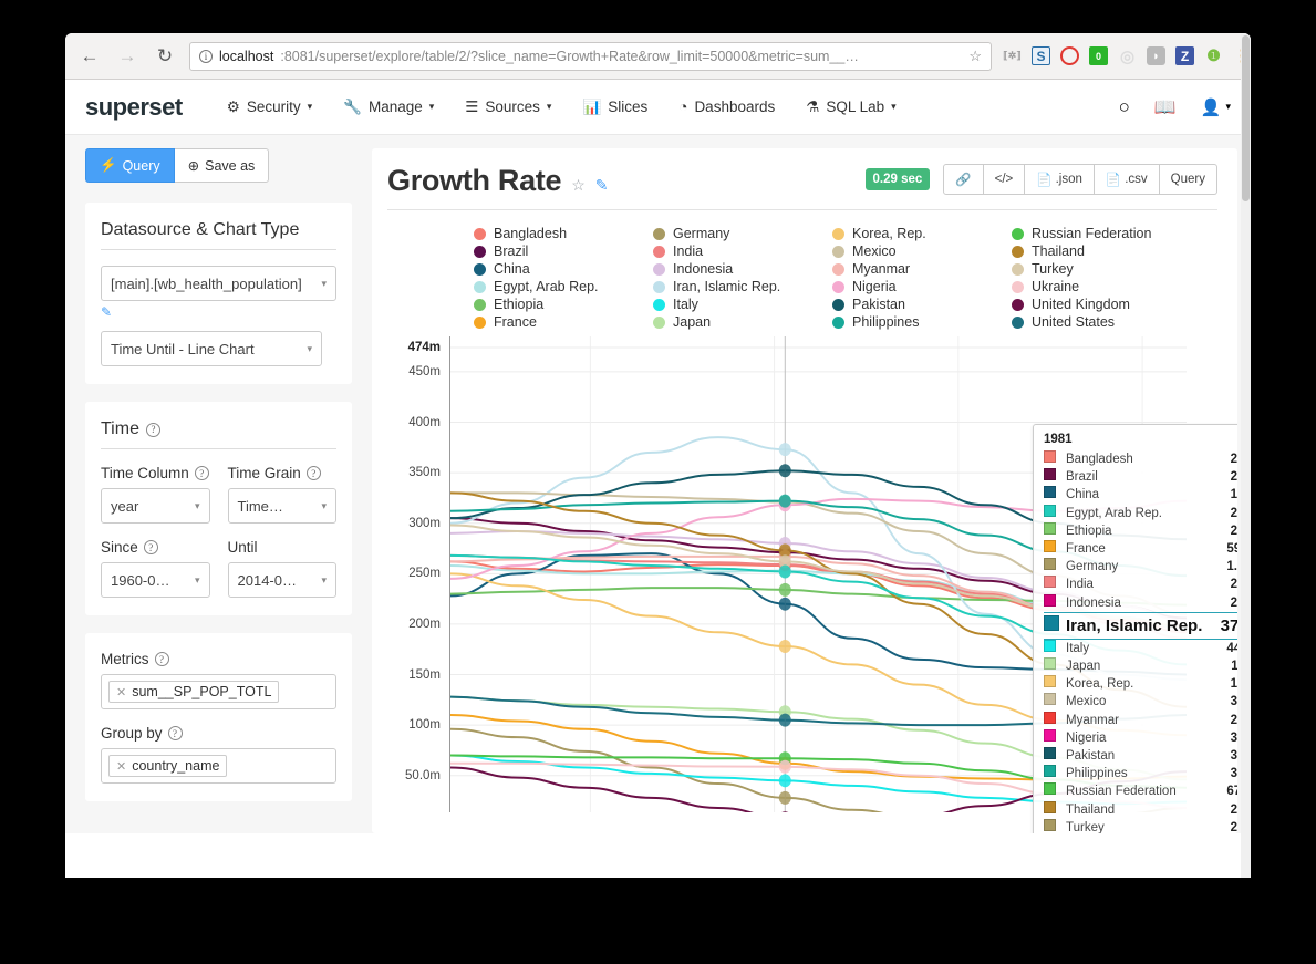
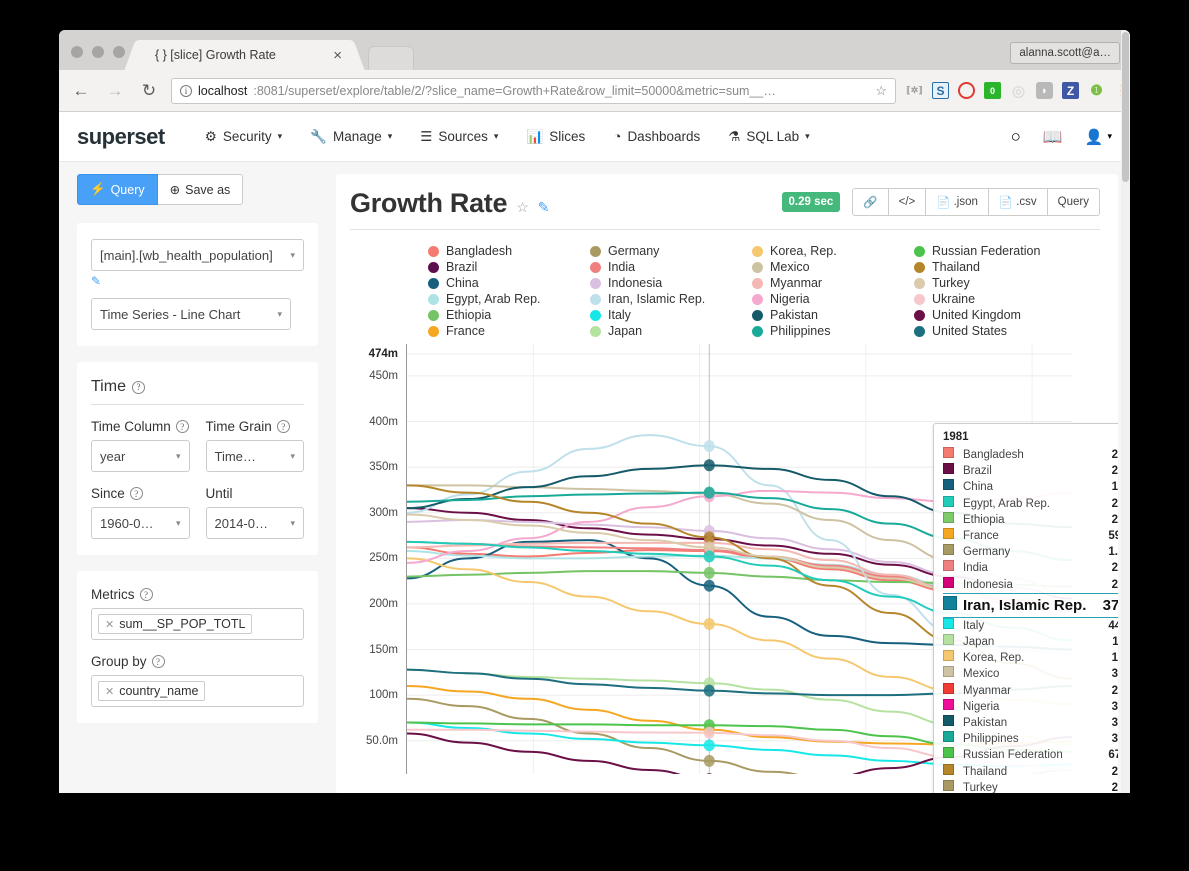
+ { } [slice] Growth Rate
+ ×
+ alanna.scott@a…
  ←
  →
  ↻
  i
  localhost
  :8081/superset/explore/table/2/?slice_name=Growth+Rate&row_limit=50000&metric=sum__…
  ☆
  ⟦✲⟧
  S
  0
  ◗
  Z
  ❶
  superset
  ⚙
  Security
  ▾
  🔧
  Manage
  ▾
  ☰
  Sources
  ▾
  📊
  Slices
  ◔
  Dashboards
  ⚗
  SQL Lab
  ▾
  ○
  📖
  👤
  ▾
  ⚡
  Query
  ⊕
  Save as
- Datasource & Chart Type
  [main].[wb_health_population]
  ▾
  ✎
- Time Until - Line Chart
+ Time Series - Line Chart
  ▾
  Time
  ?
  Time Column
  ?
  year
  ▾
  Time Grain
  ?
  Time…
  ▾
  Since
  ?
  1960-0…
  ▾
  Until
  2014-0…
  ▾
  Metrics
  ?
  ✕
  sum__SP_POP_TOTL
  Group by
  ?
  ✕
  country_name
  Growth Rate
  ☆
  ✎
  0.29 sec
  🔗
  </>
  📄
  .json
  📄
  .csv
  Query
  Bangladesh
  Germany
  Korea, Rep.
  Russian Federation
  Brazil
  India
  Mexico
  Thailand
  China
  Indonesia
  Myanmar
  Turkey
  Egypt, Arab Rep.
  Iran, Islamic Rep.
  Nigeria
  Ukraine
  Ethiopia
  Italy
  Pakistan
  United Kingdom
  France
  Japan
  Philippines
  United States
  474m
  450m
  400m
  350m
  300m
  250m
  200m
  150m
  100m
  50.0m
  1981
  	Bangladesh	2
  	Brazil	2
  	Egypt, Arab Rep.	2
  	Ethiopia	2
  	France	59
  	Germany	1.
  	Indonesia	2
  	Iran, Islamic Rep.	37
  	Italy	44
  	Korea, Rep.	1
  	Mexico	3
  	Myanmar	2
  	Nigeria	3
  	Pakistan	3
  	Philippines	3
  	Russian Federation	67
  	Thailand	2
  	Turkey	2
